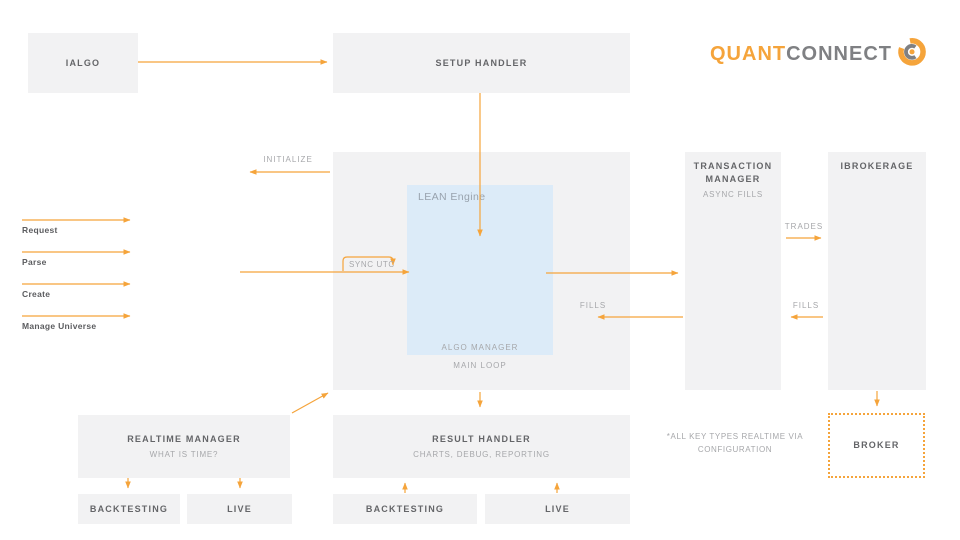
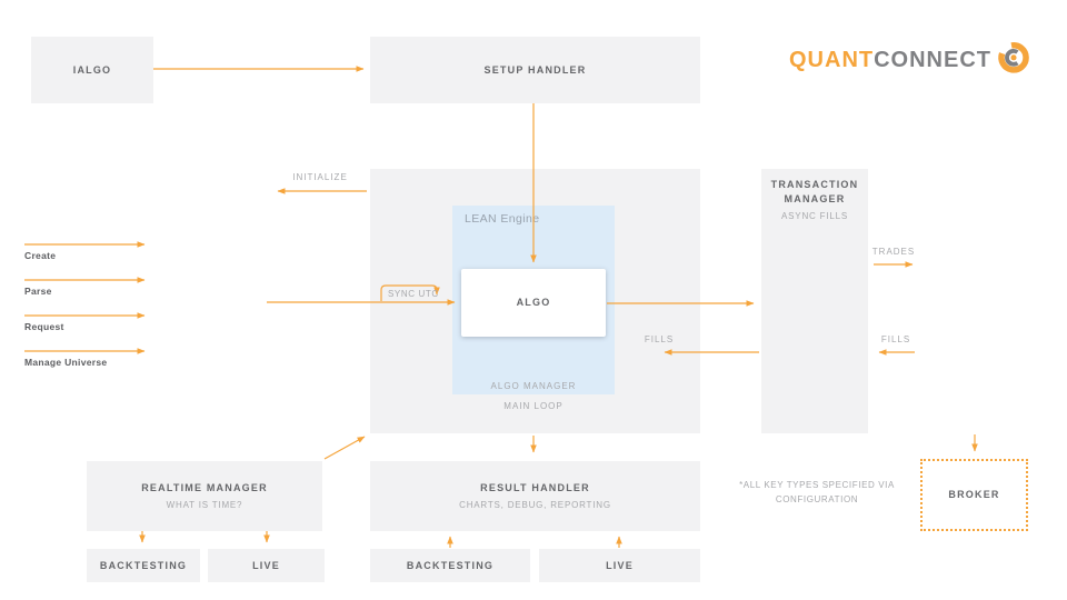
  IALGO
  SETUP HANDLER
  QUANT
  CONNECT
  LEAN Engine
+ ALGO
  ALGO MANAGER
  MAIN LOOP
  TRANSACTION MANAGER
  ASYNC FILLS
- IBROKERAGE
  INITIALIZE
  SYNC UTC
  TRADES
  FILLS
  FILLS
- Request
+ Create
  Parse
- Create
+ Request
  Manage Universe
  REALTIME MANAGER
  WHAT IS TIME?
  RESULT HANDLER
  CHARTS, DEBUG, REPORTING
- *ALL KEY TYPES REALTIME VIA
+ *ALL KEY TYPES SPECIFIED VIA
  CONFIGURATION
  BROKER
  BACKTESTING
  LIVE
  BACKTESTING
  LIVE
